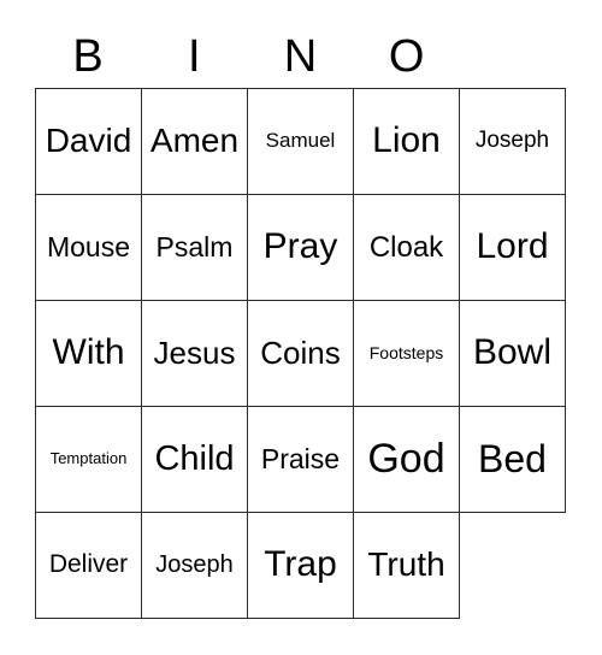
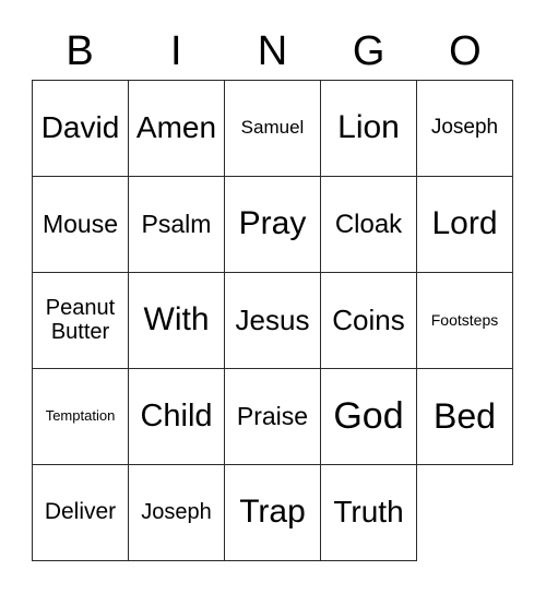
  B
  I
  N
+ G
  O
  David
  Amen
  Samuel
  Lion
  Joseph
  Mouse
  Psalm
  Pray
  Cloak
  Lord
+ Peanut
+ Butter
  With
  Jesus
  Coins
  Footsteps
- Bowl
  Temptation
  Child
  Praise
  God
  Bed
  Deliver
  Joseph
  Trap
  Truth
